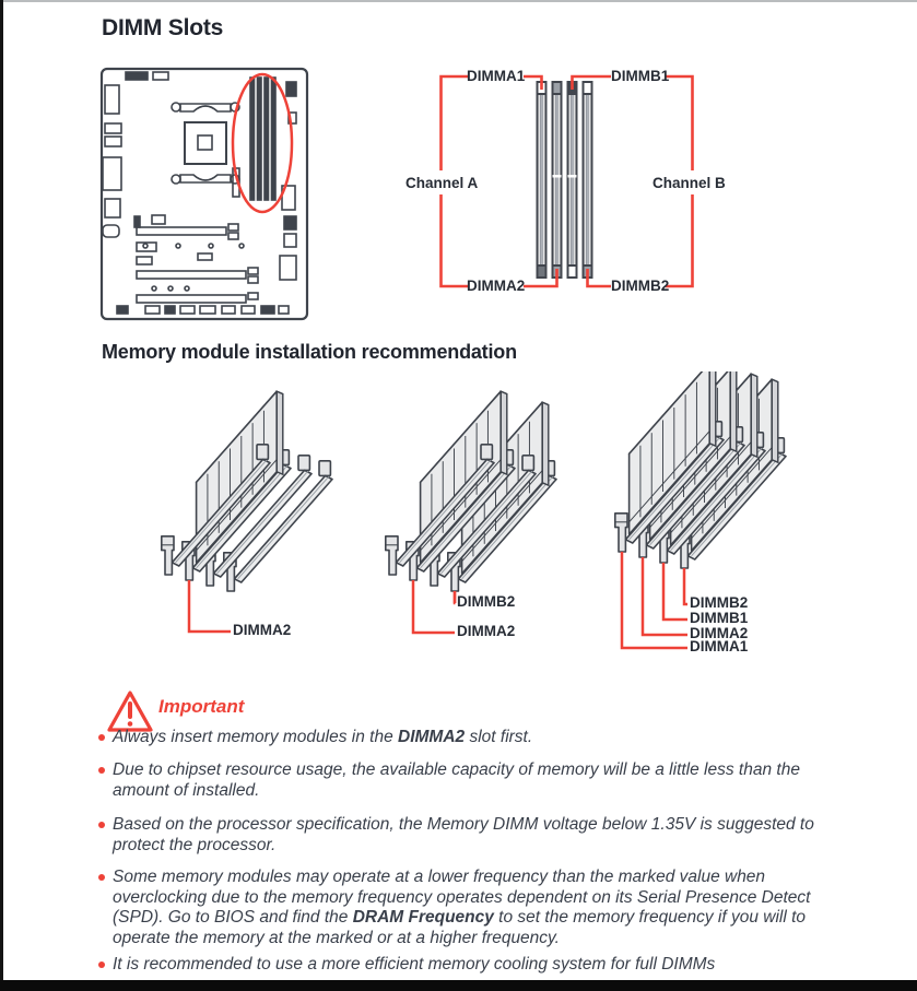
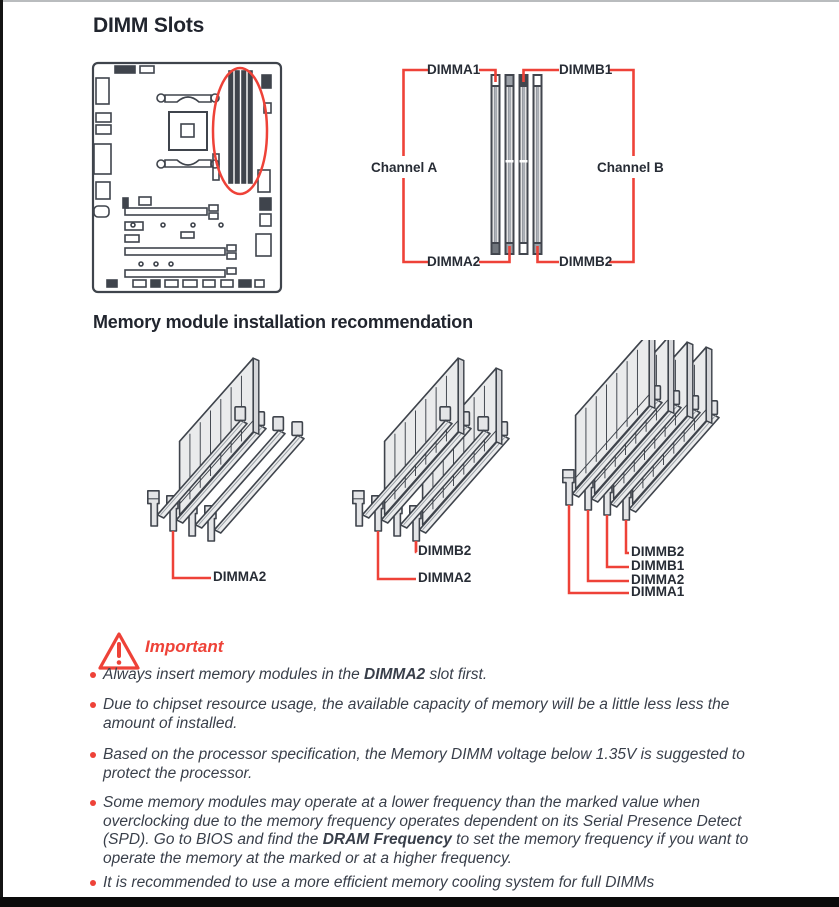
  DIMM Slots
  Memory module installation recommendation
  DIMMA1
  DIMMB1
  Channel A
  Channel B
  DIMMA2
  DIMMB2
  DIMMA2
  DIMMB2
  DIMMA2
  DIMMB2
  DIMMB1
  DIMMA2
  DIMMA1
  Important
  Always insert memory modules in the DIMMA2 slot first.
- Due to chipset resource usage, the available capacity of memory will be a little less than the amount of installed.
+ Due to chipset resource usage, the available capacity of memory will be a little less less the amount of installed.
  Based on the processor specification, the Memory DIMM voltage below 1.35V is suggested to protect the processor.
- Some memory modules may operate at a lower frequency than the marked value when overclocking due to the memory frequency operates dependent on its Serial Presence Detect (SPD). Go to BIOS and find the DRAM Frequency to set the memory frequency if you will to operate the memory at the marked or at a higher frequency.
+ Some memory modules may operate at a lower frequency than the marked value when overclocking due to the memory frequency operates dependent on its Serial Presence Detect (SPD). Go to BIOS and find the DRAM Frequency to set the memory frequency if you want to operate the memory at the marked or at a higher frequency.
  It is recommended to use a more efficient memory cooling system for full DIMMs
